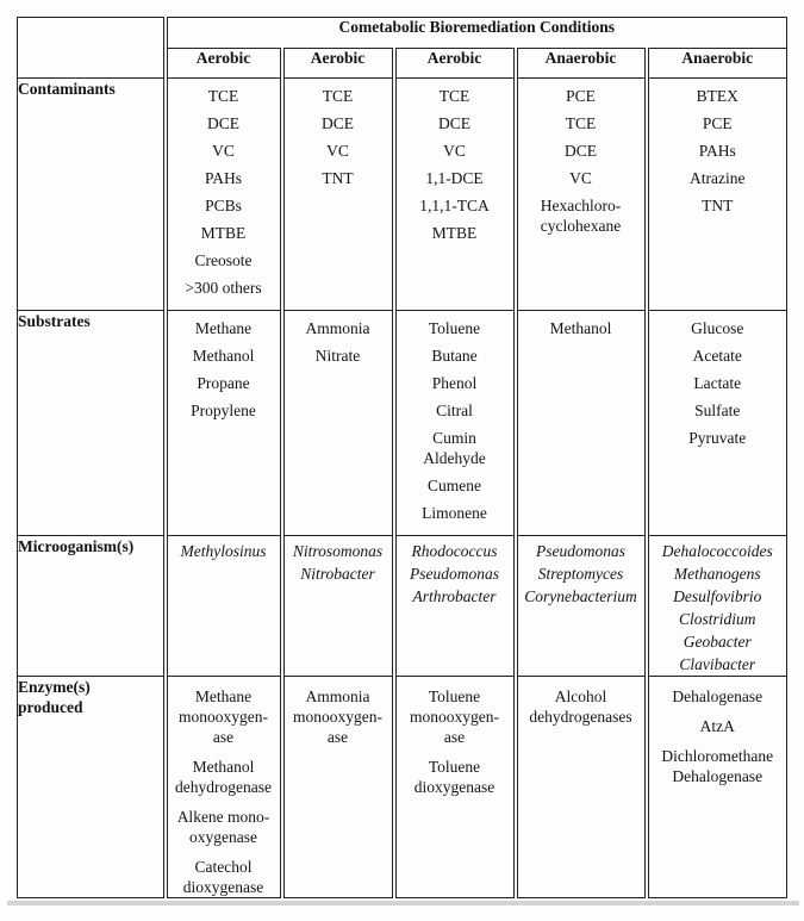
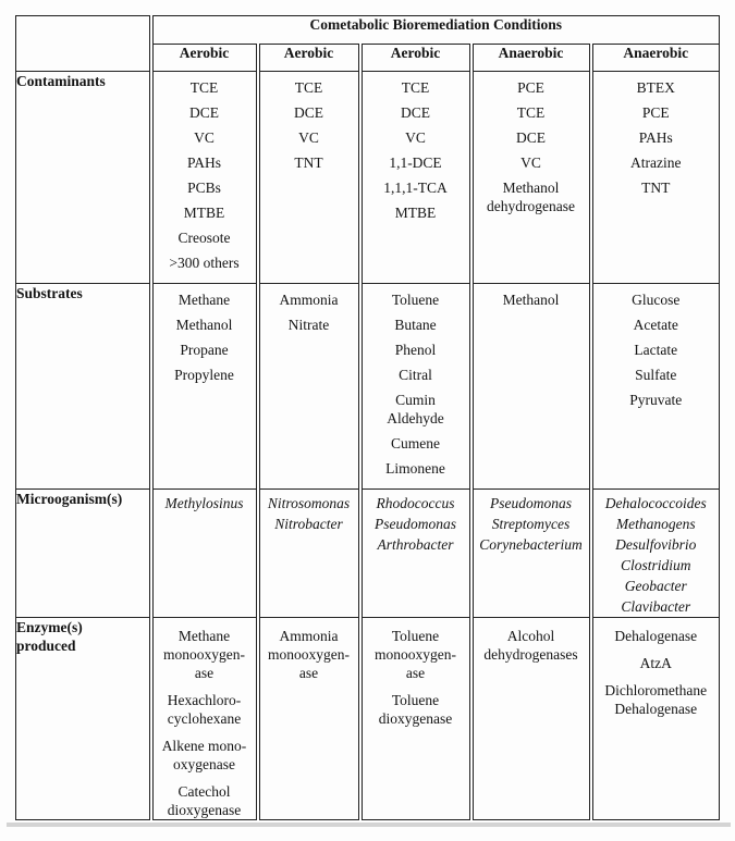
  	Cometabolic Bioremediation Conditions
  Aerobic	Aerobic	Aerobic	Anaerobic	Anaerobic
- Contaminants	TCEDCEVCPAHsPCBsMTBECreosote>300 others	TCEDCEVCTNT	TCEDCEVC1,1-DCE1,1,1-TCAMTBE	PCETCEDCEVCHexachloro- cyclohexane	BTEXPCEPAHsAtrazineTNT
+ Contaminants	TCEDCEVCPAHsPCBsMTBECreosote>300 others	TCEDCEVCTNT	TCEDCEVC1,1-DCE1,1,1-TCAMTBE	PCETCEDCEVCMethanol dehydrogenase	BTEXPCEPAHsAtrazineTNT
  Substrates	MethaneMethanolPropanePropylene	AmmoniaNitrate	TolueneButanePhenolCitralCumin AldehydeCumeneLimonene	Methanol	GlucoseAcetateLactateSulfatePyruvate
  Microoganism(s)	Methylosinus	NitrosomonasNitrobacter	RhodococcusPseudomonasArthrobacter	PseudomonasStreptomycesCorynebacterium	DehalococcoidesMethanogensDesulfovibrioClostridiumGeobacterClavibacter
- Enzyme(s) produced	Methane monooxygen- aseMethanol dehydrogenaseAlkene mono- oxygenaseCatechol dioxygenase	Ammonia monooxygen- ase	Toluene monooxygen- aseToluene dioxygenase	Alcohol dehydrogenases	DehalogenaseAtzADichloromethane Dehalogenase
+ Enzyme(s) produced	Methane monooxygen- aseHexachloro- cyclohexaneAlkene mono- oxygenaseCatechol dioxygenase	Ammonia monooxygen- ase	Toluene monooxygen- aseToluene dioxygenase	Alcohol dehydrogenases	DehalogenaseAtzADichloromethane Dehalogenase
